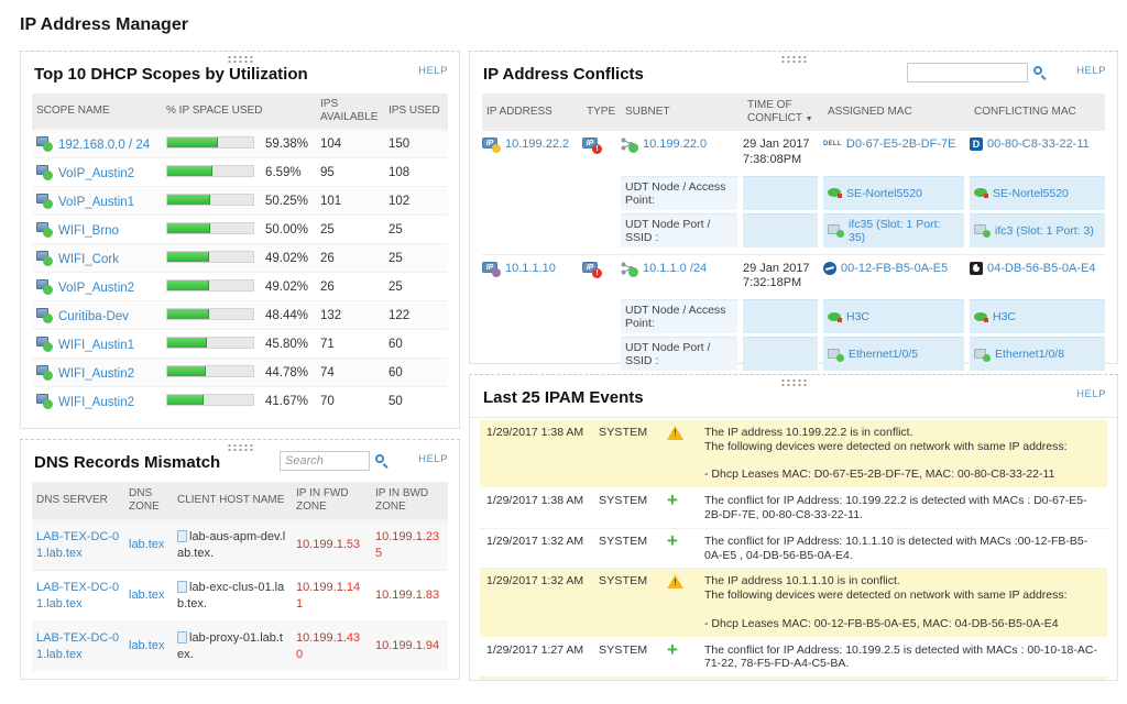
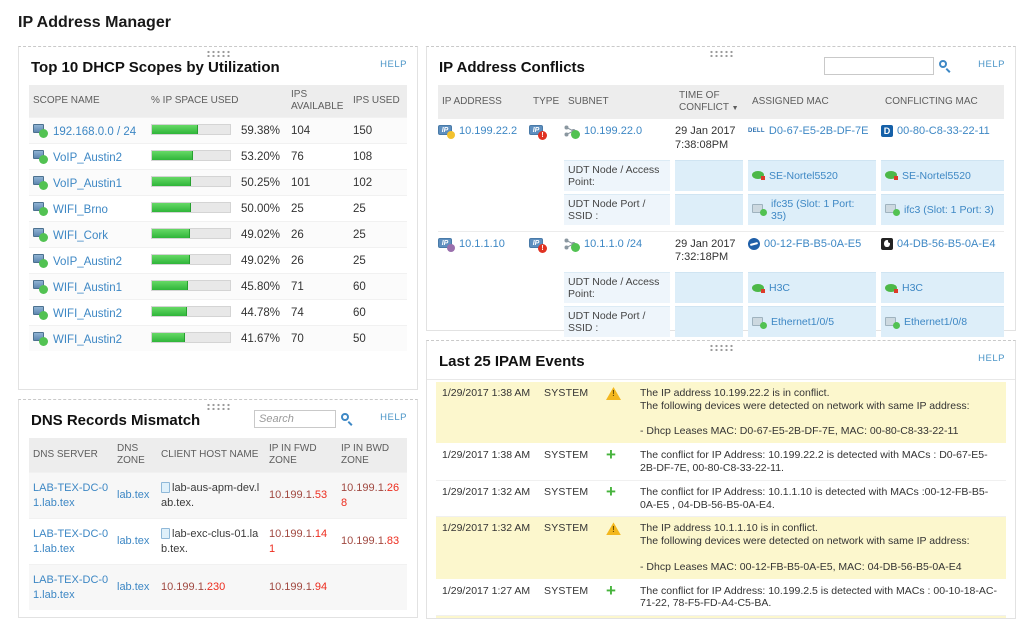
  IP Address Manager
  Top 10 DHCP Scopes by Utilization
  HELP
  SCOPE NAME
  % IP SPACE USED
  IPS AVAILABLE
  IPS USED
  192.168.0.0 / 24
  59.38%
  104
  150
  VoIP_Austin2
- 6.59%
+ 53.20%
- 95
+ 76
  108
  VoIP_Austin1
  50.25%
  101
  102
  WIFI_Brno
  50.00%
  25
  25
  WIFI_Cork
  49.02%
  26
  25
  VoIP_Austin2
  49.02%
  26
  25
- Curitiba-Dev
- 48.44%
- 132
- 122
  WIFI_Austin1
  45.80%
  71
  60
  WIFI_Austin2
  44.78%
  74
  60
  WIFI_Austin2
  41.67%
  70
  50
  IP Address Conflicts
  HELP
  IP ADDRESS
  TYPE
  SUBNET
  TIME OF CONFLICT
  ASSIGNED MAC
  CONFLICTING MAC
  10.199.22.2
  10.199.22.0
  29 Jan 2017
  7:38:08PM
  D0-67-E5-2B-DF-7E
  D
  00-80-C8-33-22-11
  UDT Node / Access Point:
  SE-Nortel5520
  SE-Nortel5520
  UDT Node Port / SSID :
  ifc35 (Slot: 1 Port: 35)
  ifc3 (Slot: 1 Port: 3)
  10.1.1.10
  10.1.1.0 /24
  29 Jan 2017
  7:32:18PM
  00-12-FB-B5-0A-E5
  04-DB-56-B5-0A-E4
  UDT Node / Access Point:
  H3C
  H3C
  UDT Node Port / SSID :
  Ethernet1/0/5
  Ethernet1/0/8
  DNS Records Mismatch
  Search
  HELP
  DNS SERVER
  DNS ZONE
  CLIENT HOST NAME
  IP IN FWD ZONE
  IP IN BWD ZONE
  LAB-TEX-DC-01.lab.tex
  lab.tex
  lab-aus-apm-dev.lab.tex.
  10.199.1.53
- 10.199.1.235
+ 10.199.1.268
  LAB-TEX-DC-01.lab.tex
  lab.tex
  lab-exc-clus-01.lab.tex.
  10.199.1.141
  10.199.1.83
  LAB-TEX-DC-01.lab.tex
  lab.tex
- lab-proxy-01.lab.tex.
- 10.199.1.430
+ 10.199.1.230
  10.199.1.94
  Last 25 IPAM Events
  HELP
  1/29/2017 1:38 AM
  SYSTEM
  !
  The IP address 10.199.22.2 is in conflict.
  The following devices were detected on network with same IP address:
  - Dhcp Leases MAC: D0-67-E5-2B-DF-7E, MAC: 00-80-C8-33-22-11
  1/29/2017 1:38 AM
  SYSTEM
  +
  The conflict for IP Address: 10.199.22.2 is detected with MACs : D0-67-E5-2B-DF-7E, 00-80-C8-33-22-11.
  1/29/2017 1:32 AM
  SYSTEM
  +
  The conflict for IP Address: 10.1.1.10 is detected with MACs :00-12-FB-B5-0A-E5 , 04-DB-56-B5-0A-E4.
  1/29/2017 1:32 AM
  SYSTEM
  !
  The IP address 10.1.1.10 is in conflict.
  The following devices were detected on network with same IP address:
  - Dhcp Leases MAC: 00-12-FB-B5-0A-E5, MAC: 04-DB-56-B5-0A-E4
  1/29/2017 1:27 AM
  SYSTEM
  +
  The conflict for IP Address: 10.199.2.5 is detected with MACs : 00-10-18-AC-71-22, 78-F5-FD-A4-C5-BA.
